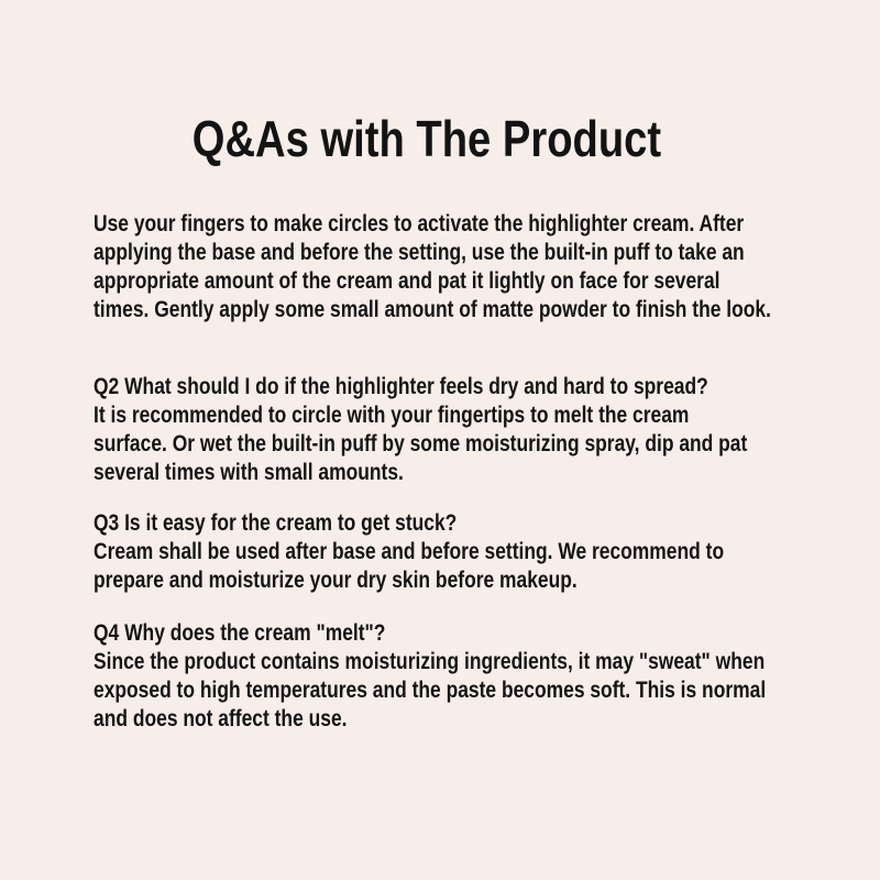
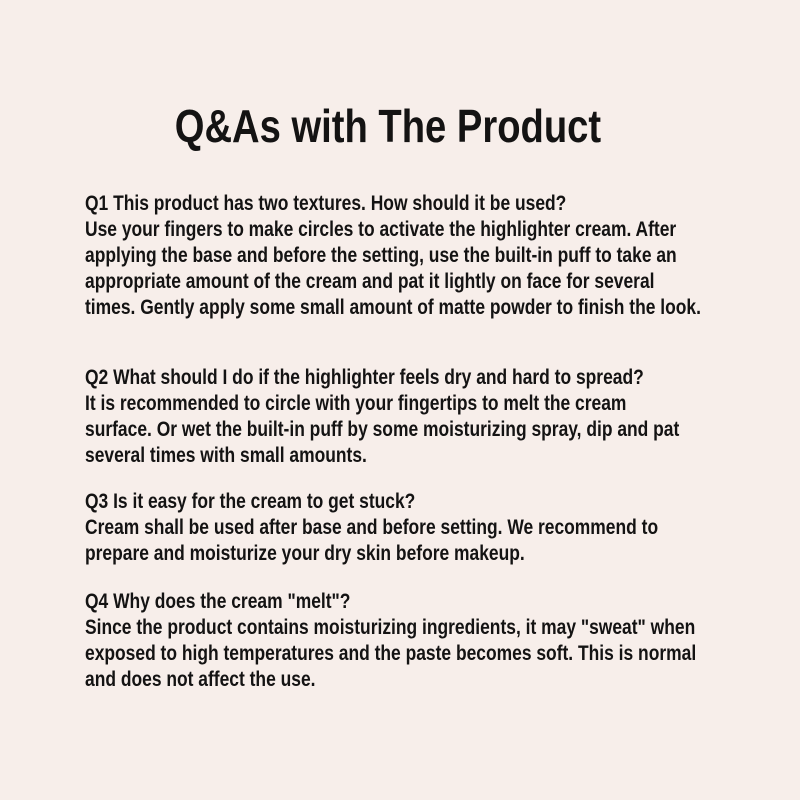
  Q&As with The Product
+ Q1 This product has two textures. How should it be used?
  Use your fingers to make circles to activate the highlighter cream. After
  applying the base and before the setting, use the built-in puff to take an
  appropriate amount of the cream and pat it lightly on face for several
  times. Gently apply some small amount of matte powder to finish the look.
  Q2 What should I do if the highlighter feels dry and hard to spread?
  It is recommended to circle with your fingertips to melt the cream
  surface. Or wet the built-in puff by some moisturizing spray, dip and pat
  several times with small amounts.
  Q3 Is it easy for the cream to get stuck?
  Cream shall be used after base and before setting. We recommend to
  prepare and moisturize your dry skin before makeup.
  Q4 Why does the cream "melt"?
  Since the product contains moisturizing ingredients, it may "sweat" when
  exposed to high temperatures and the paste becomes soft. This is normal
  and does not affect the use.
